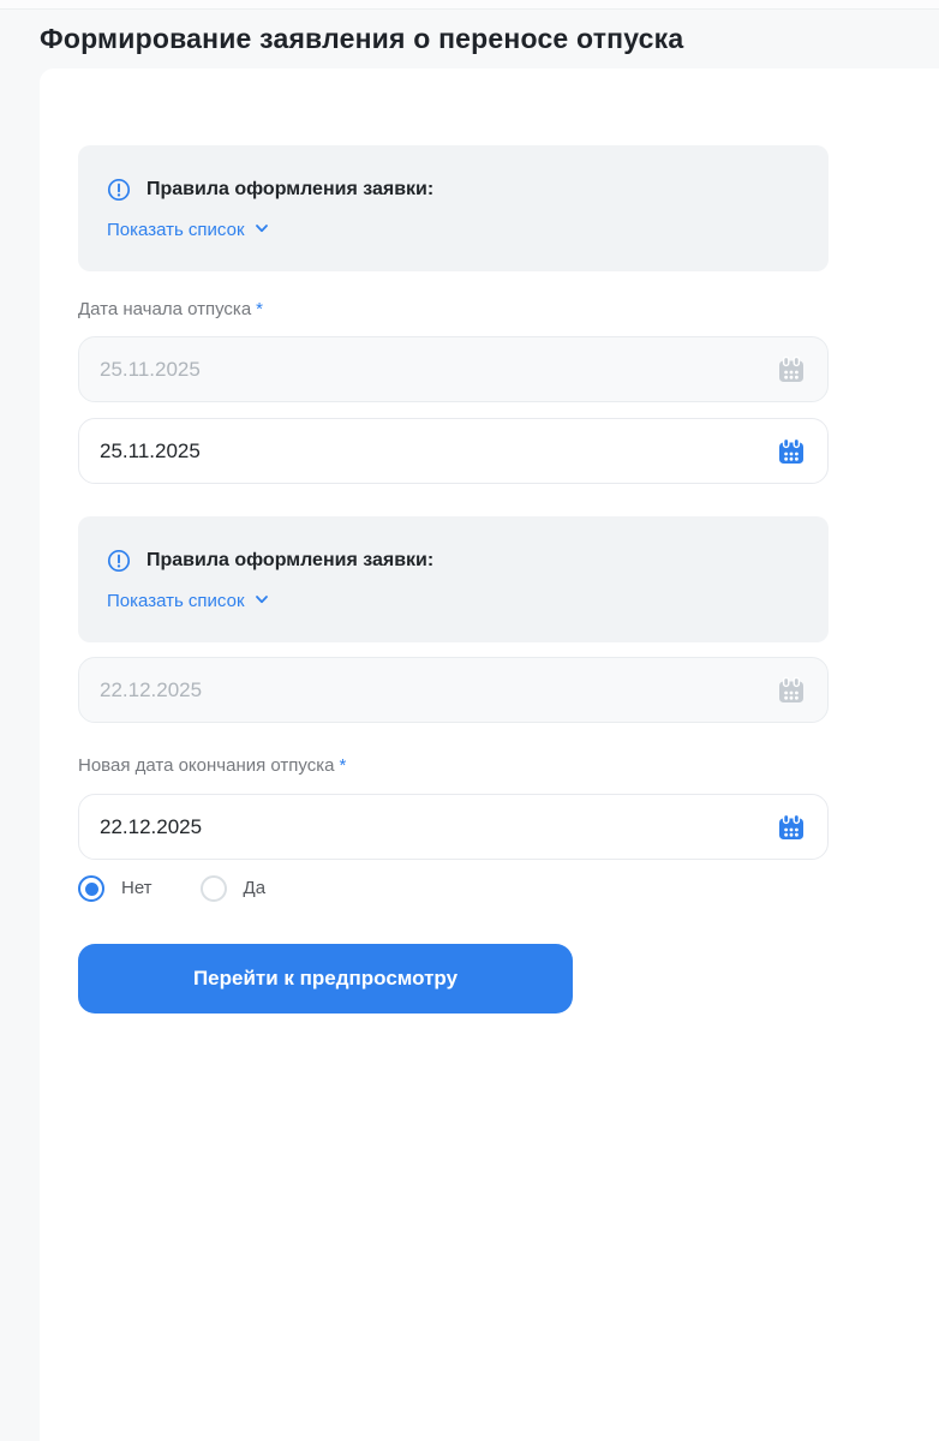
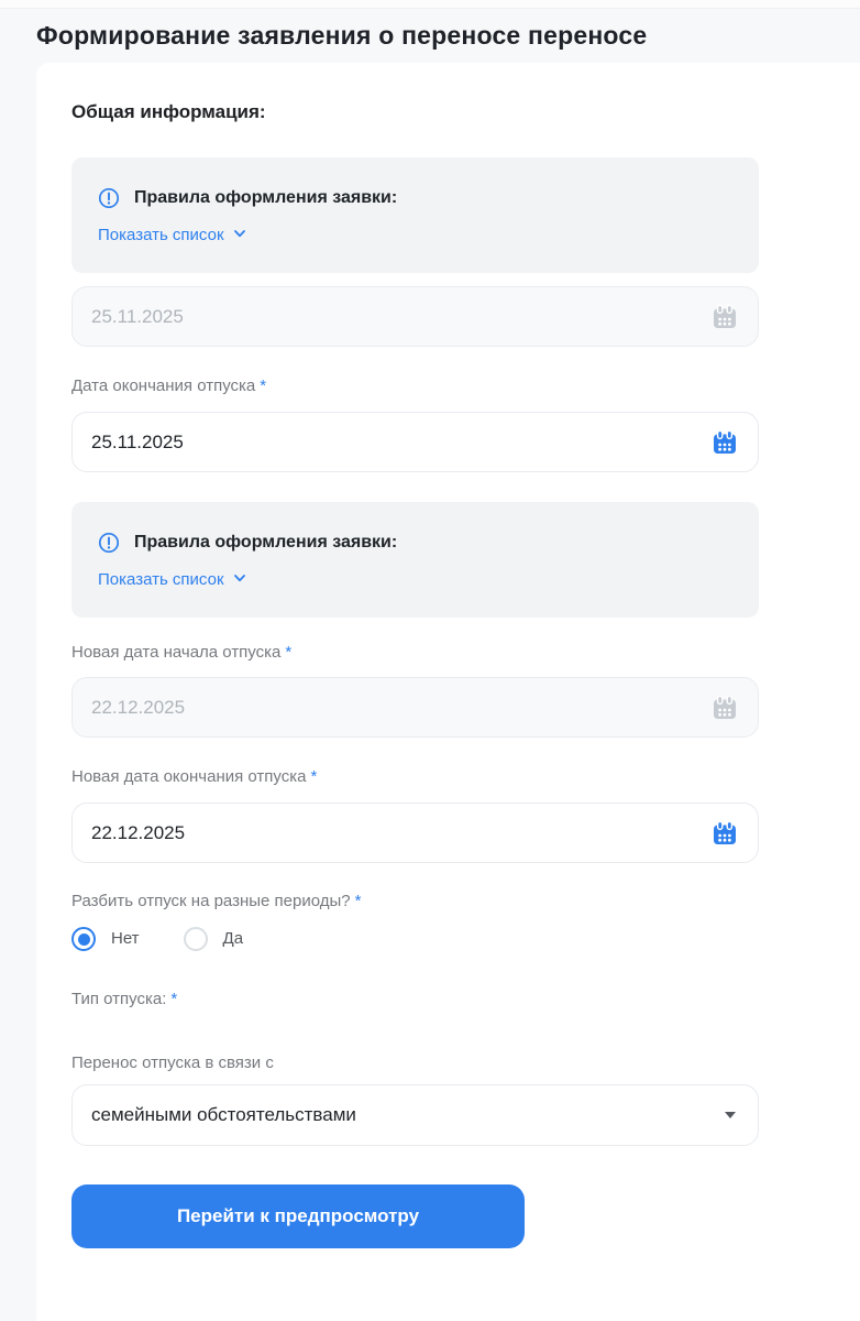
- Формирование заявления о переносе отпуска
+ Формирование заявления о переносе переносе
+ Общая информация:
  Правила оформления заявки:
  Показать список
- Дата начала отпуска *
  25.11.2025
+ Дата окончания отпуска *
  25.11.2025
  Правила оформления заявки:
  Показать список
+ Новая дата начала отпуска *
  22.12.2025
  Новая дата окончания отпуска *
  22.12.2025
+ Разбить отпуск на разные периоды? *
  Нет
  Да
+ Тип отпуска: *
+ Перенос отпуска в связи с
+ семейными обстоятельствами
  Перейти к предпросмотру
